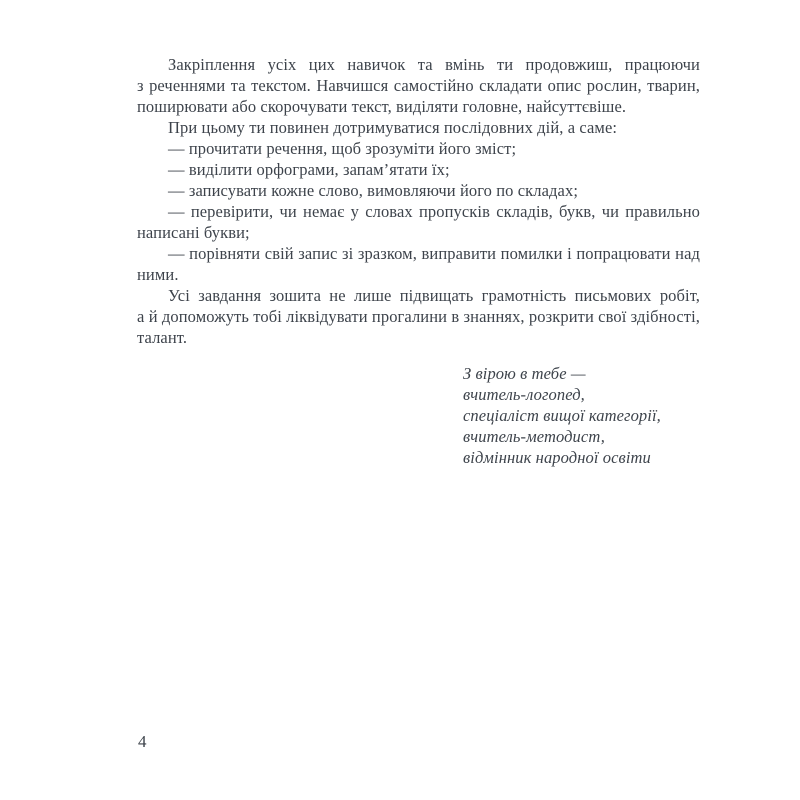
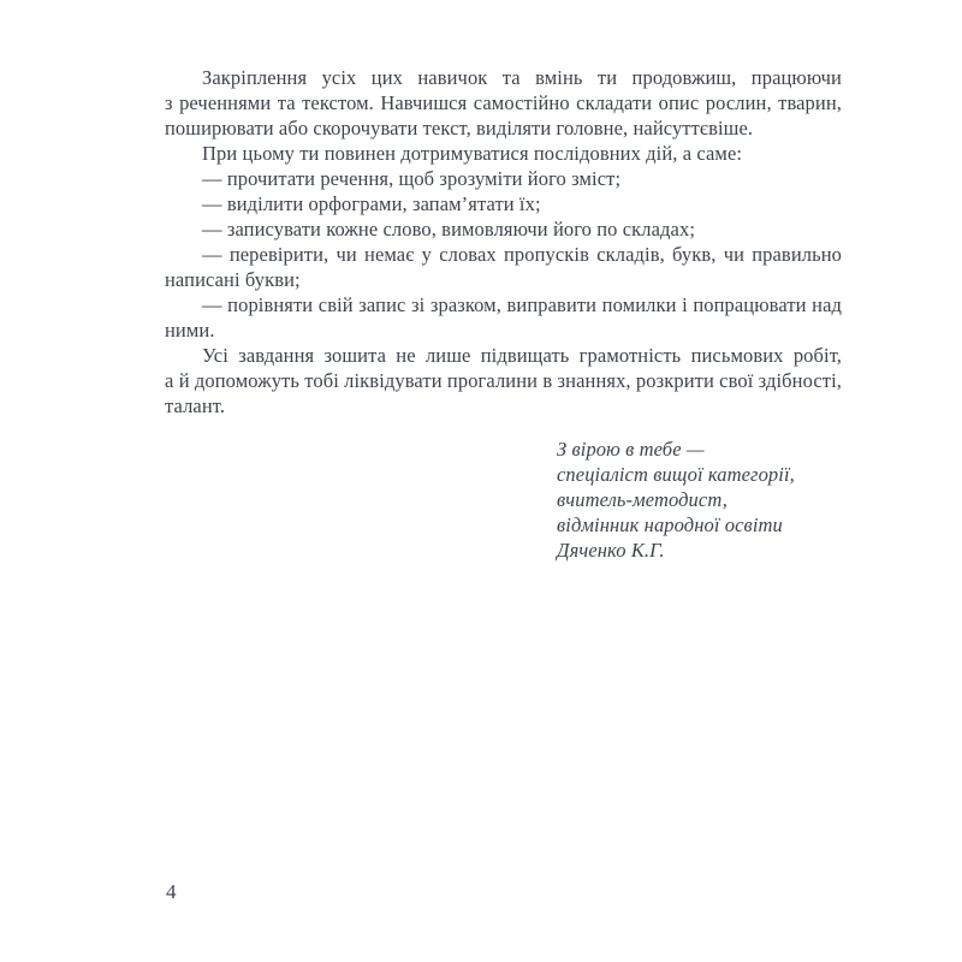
  Закріплення усіх цих навичок та вмінь ти продовжиш, працюючи з реченнями та текстом. Навчишся самостійно складати опис рослин, тварин, поширювати або скорочувати текст, виділяти головне, найсуттєвіше.
  При цьому ти повинен дотримуватися послідовних дій, а саме:
  — прочитати речення, щоб зрозуміти його зміст;
  — виділити орфограми, запам’ятати їх;
  — записувати кожне слово, вимовляючи його по складах;
  — перевірити, чи немає у словах пропусків складів, букв, чи правильно написані букви;
  — порівняти свій запис зі зразком, виправити помилки і попрацювати над ними.
  Усі завдання зошита не лише підвищать грамотність письмових робіт, а й допоможуть тобі ліквідувати прогалини в знаннях, розкрити свої здібності, талант.
  З вірою в тебе —
- вчитель-логопед,
  спеціаліст вищої категорії,
  вчитель-методист,
  відмінник народної освіти
+ Дяченко К.Г.
  4
